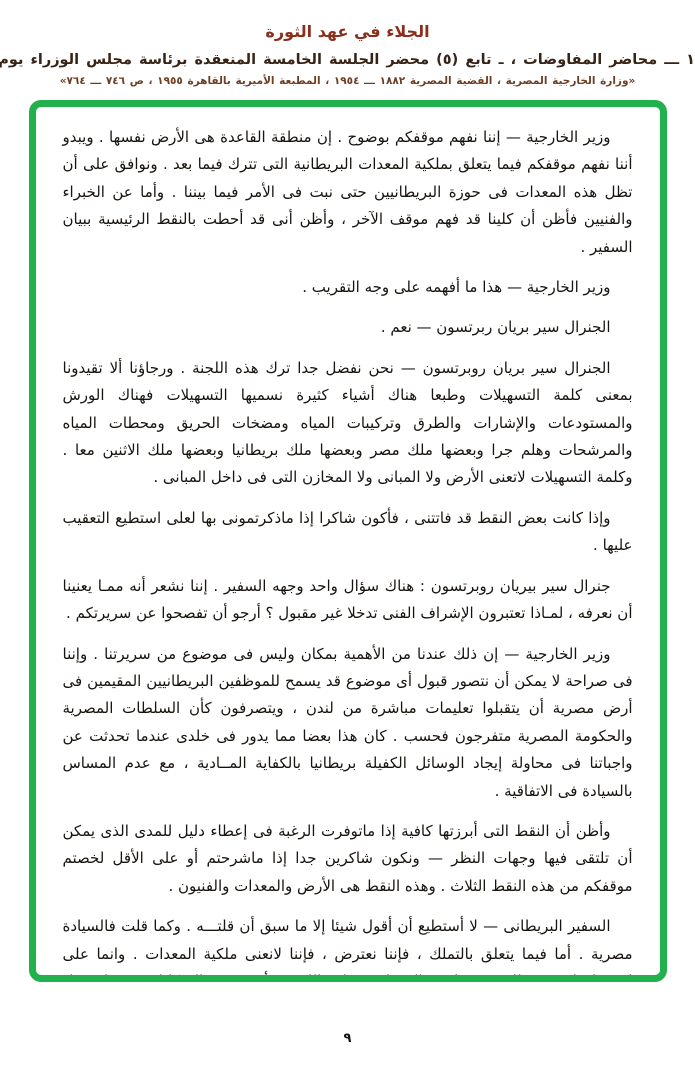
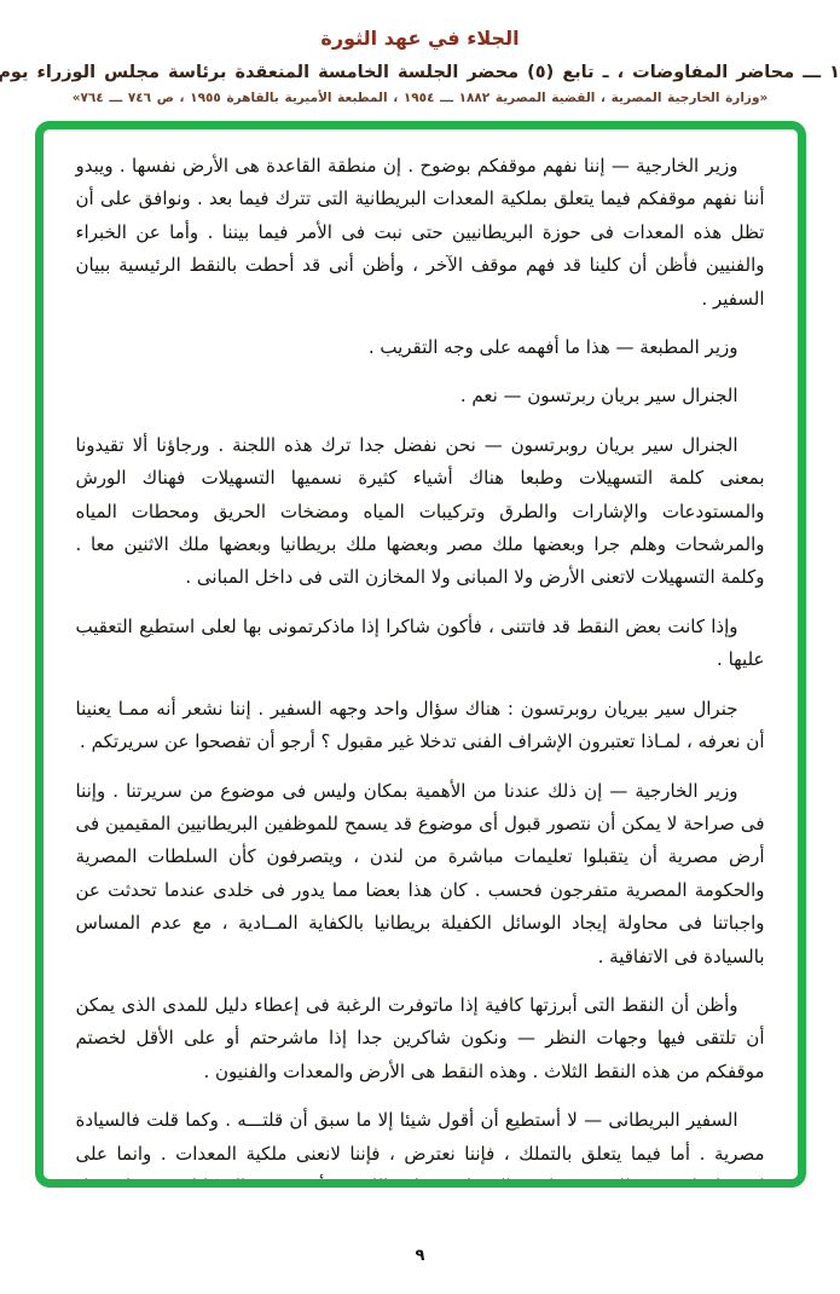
  الجلاء في عهد الثورة
  ١ ـــ محاضر المفاوضات ، ـ تابع (٥) محضر الجلسة الخامسة المنعقدة برئاسة مجلس الوزراء يوم
  «وزارة الخارجية المصرية ، القضية المصرية ١٨٨٢ ـــ ١٩٥٤ ، المطبعة الأميرية بالقاهرة ١٩٥٥ ، ص ٧٤٦ ـــ ٧٦٤»
  وزير الخارجية — إننا نفهم موقفكم بوضوح . إن منطقة القاعدة هى الأرض نفسها . ويبدو أننا نفهم موقفكم فيما يتعلق بملكية المعدات البريطانية التى تترك فيما بعد . ونوافق على أن تظل هذه المعدات فى حوزة البريطانيين حتى نبت فى الأمر فيما بيننا . وأما عن الخبراء والفنيين فأظن أن كلينا قد فهم موقف الآخر ، وأظن أنى قد أحطت بالنقط الرئيسية ببيان السفير .
- وزير الخارجية — هذا ما أفهمه على وجه التقريب .
+ وزير المطبعة — هذا ما أفهمه على وجه التقريب .
  الجنرال سير بريان ربرتسون — نعم .
  الجنرال سير بريان روبرتسون — نحن نفضل جدا ترك هذه اللجنة . ورجاؤنا ألا تقيدونا بمعنى كلمة التسهيلات وطبعا هناك أشياء كثيرة نسميها التسهيلات فهناك الورش والمستودعات والإشارات والطرق وتركيبات المياه ومضخات الحريق ومحطات المياه والمرشحات وهلم جرا وبعضها ملك مصر وبعضها ملك بريطانيا وبعضها ملك الاثنين معا . وكلمة التسهيلات لاتعنى الأرض ولا المبانى ولا المخازن التى فى داخل المبانى .
  وإذا كانت بعض النقط قد فاتتنى ، فأكون شاكرا إذا ماذكرتمونى بها لعلى استطيع التعقيب عليها .
  جنرال سير بيريان روبرتسون : هناك سؤال واحد وجهه السفير . إننا نشعر أنه ممـا يعنينا أن نعرفه ، لمـاذا تعتبرون الإشراف الفنى تدخلا غير مقبول ؟ أرجو أن تفصحوا عن سريرتكم .
  وزير الخارجية — إن ذلك عندنا من الأهمية بمكان وليس فى موضوع من سريرتنا . وإننا فى صراحة لا يمكن أن نتصور قبول أى موضوع قد يسمح للموظفين البريطانيين المقيمين فى أرض مصرية أن يتقبلوا تعليمات مباشرة من لندن ، ويتصرفون كأن السلطات المصرية والحكومة المصرية متفرجون فحسب . كان هذا بعضا مما يدور فى خلدى عندما تحدثت عن واجباتنا فى محاولة إيجاد الوسائل الكفيلة بريطانيا بالكفاية المــادية ، مع عدم المساس بالسيادة فى الاتفاقية .
  وأظن أن النقط التى أبرزتها كافية إذا ماتوفرت الرغبة فى إعطاء دليل للمدى الذى يمكن أن تلتقى فيها وجهات النظر — ونكون شاكرين جدا إذا ماشرحتم أو على الأقل لخصتم موقفكم من هذه النقط الثلاث . وهذه النقط هى الأرض والمعدات والفنيون .
  ٩
